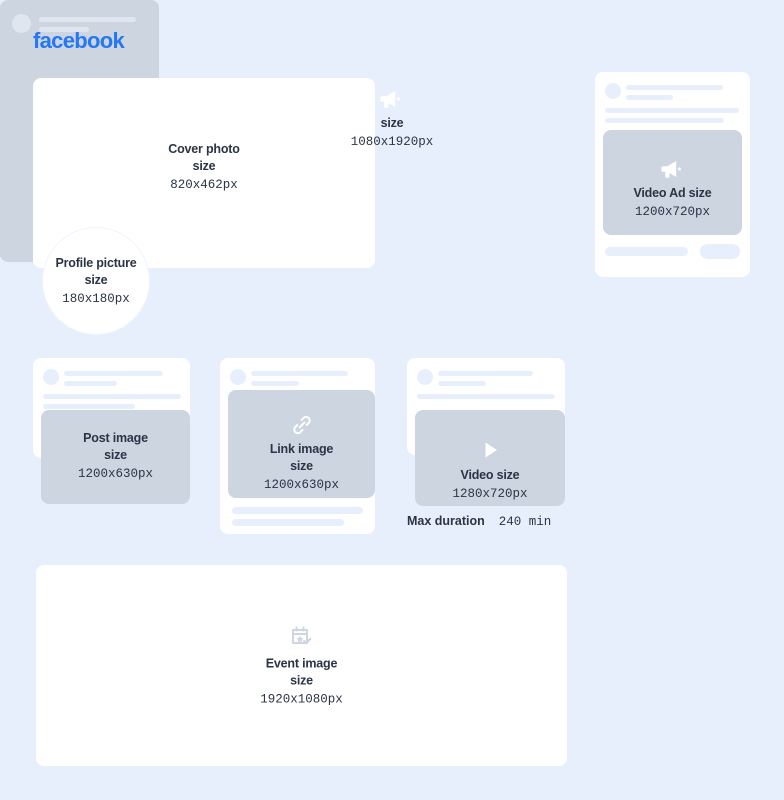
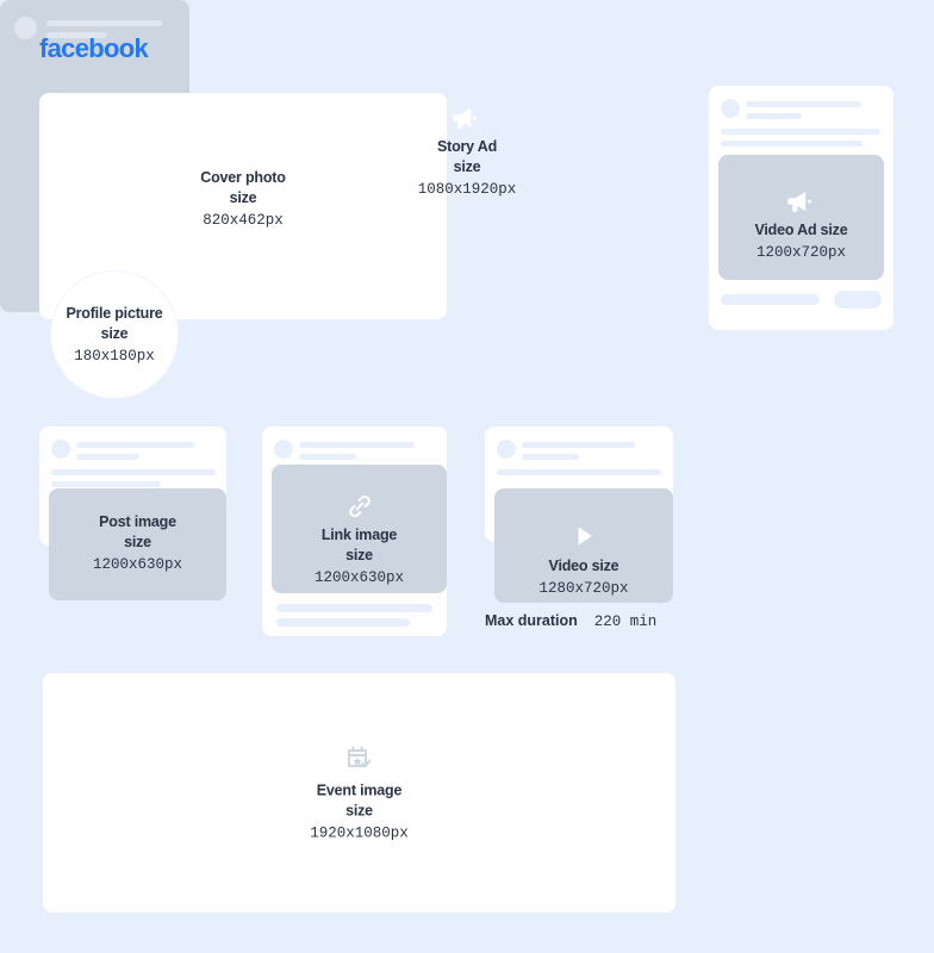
  facebook
  Cover photo
  size
  820x462px
  Profile picture
  size
  180x180px
+ Story Ad
  size
  1080x1920px
  Video Ad size
  1200x720px
  Post image
  size
  1200x630px
  Link image
  size
  1200x630px
  Video size
  1280x720px
- Max duration 240 min
+ Max duration 220 min
  Event image
  size
  1920x1080px
